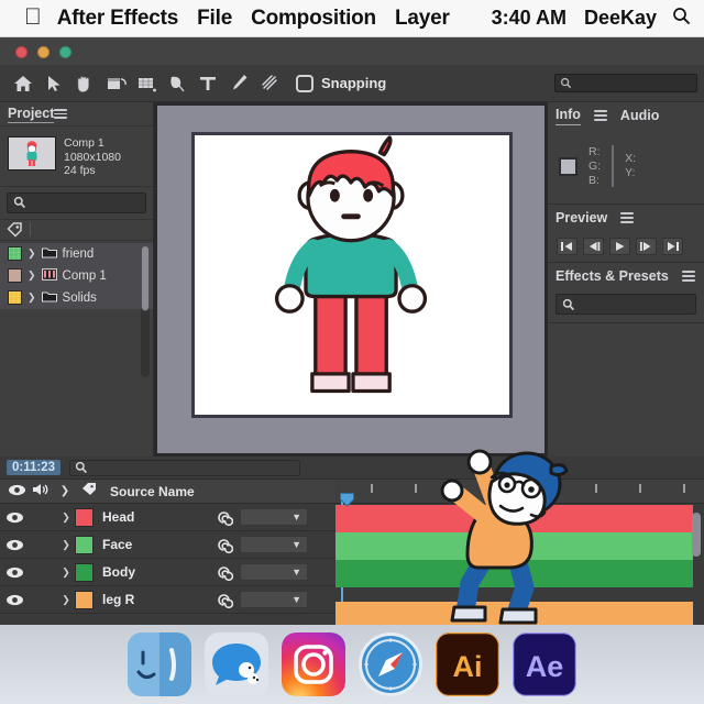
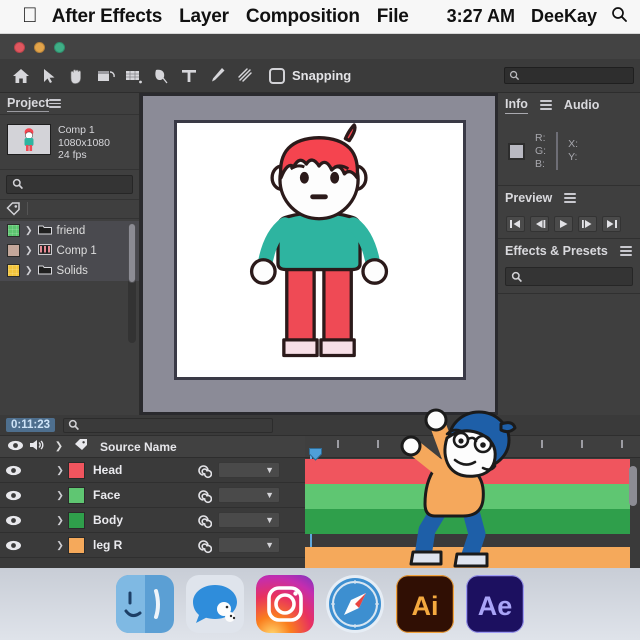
  
  After Effects
- File
+ Layer
  Composition
- Layer
+ File
- 3:40 AM
+ 3:27 AM
  DeeKay
  Snapping
  Project
  Comp 1
  1080x1080
  24 fps
  ❯
  friend
  ❯
  Comp 1
  ❯
  Solids
  Info
  Audio
  R:
  G:
  B:
  X:
  Y:
  Preview
  Effects & Presets
  0:11:23
  ❯
  Source Name
  ❯
  Head
  ▼
  ❯
  Face
  ▼
  ❯
  Body
  ▼
  ❯
  leg R
  ▼
  Ai
  Ae
